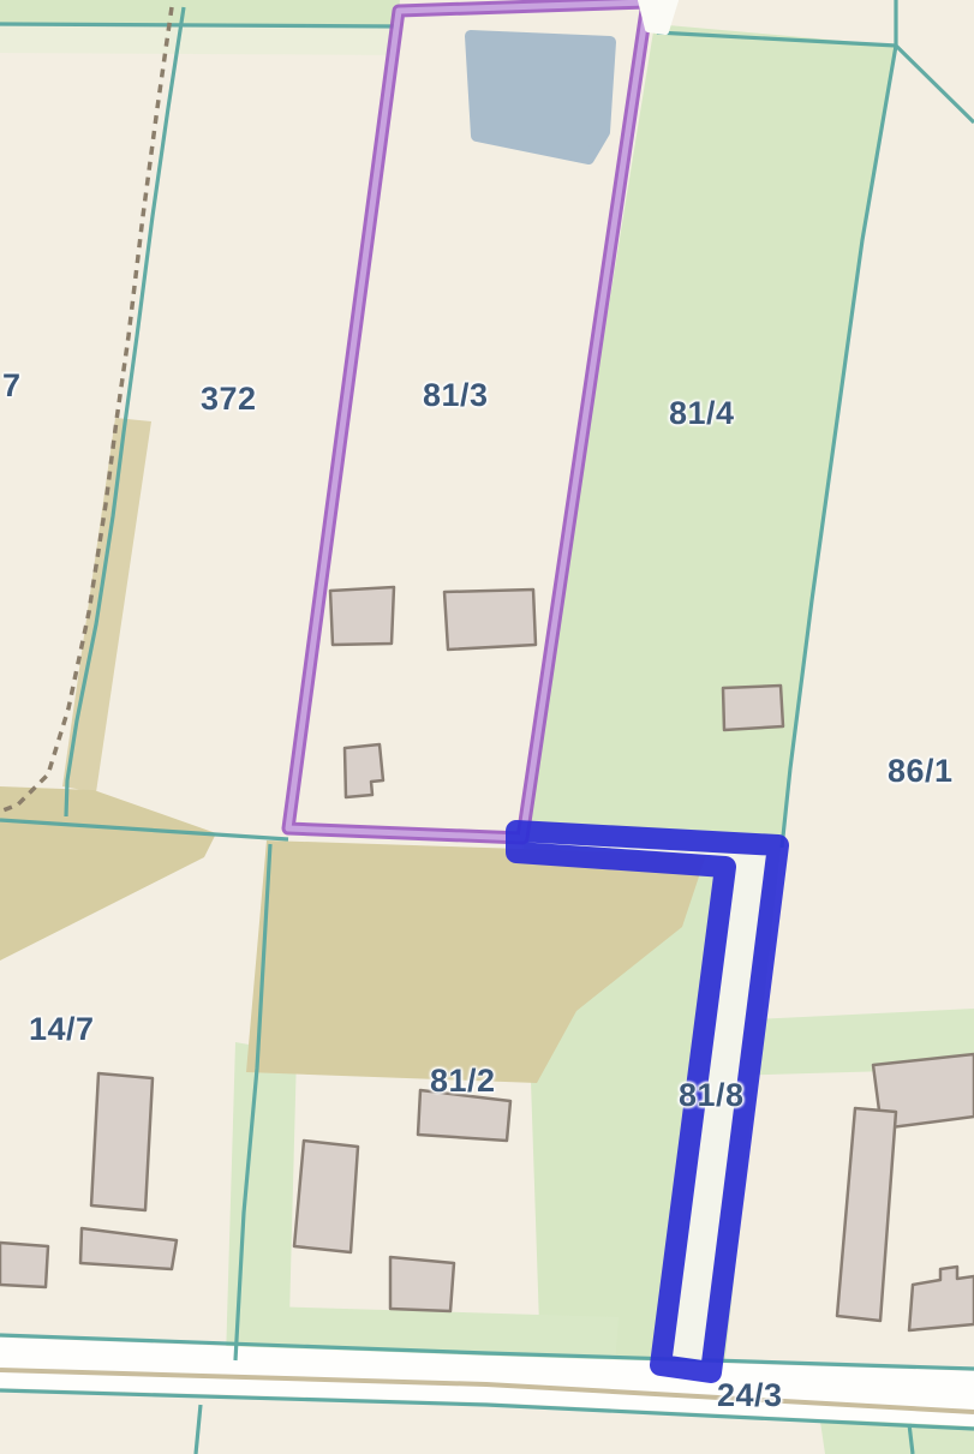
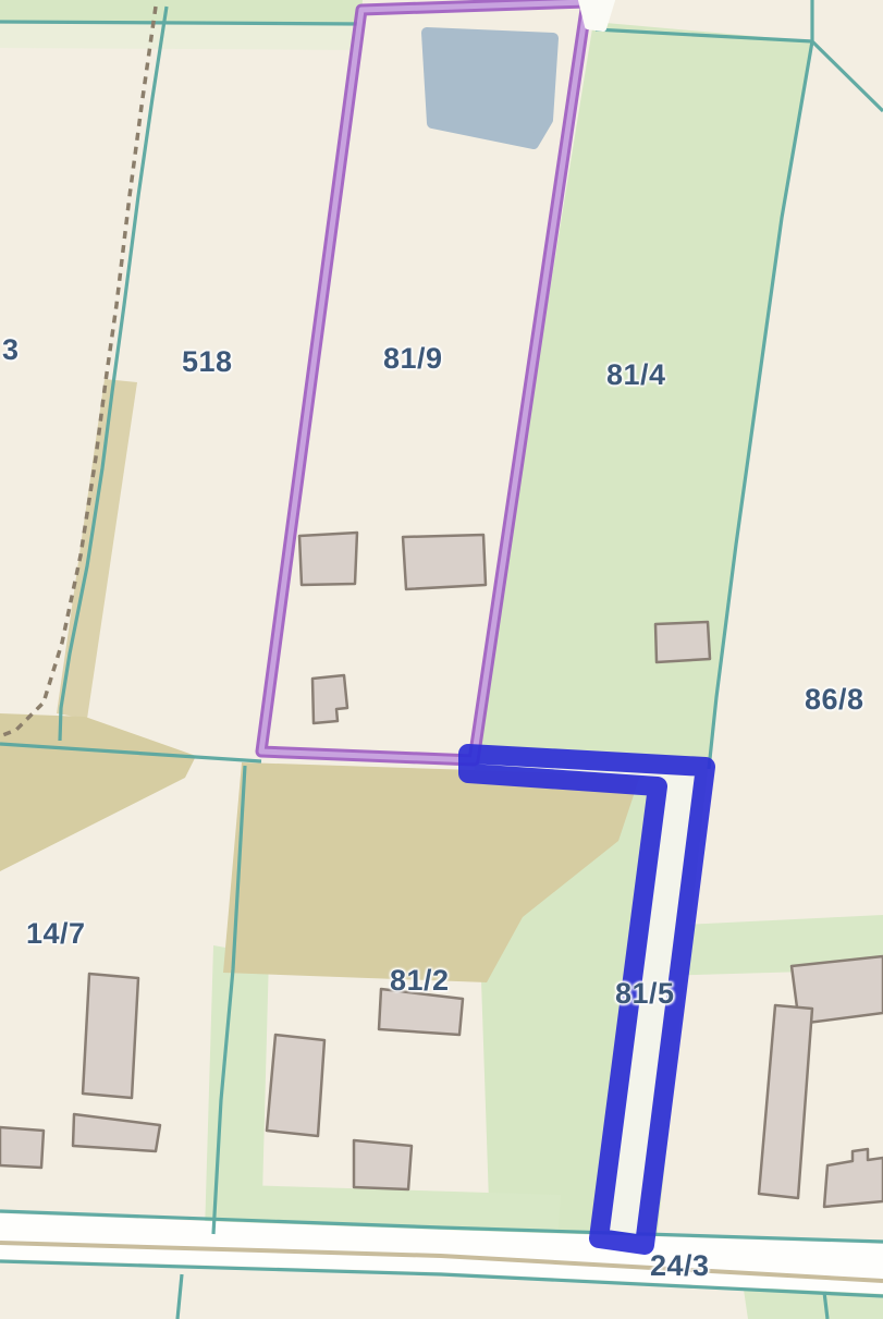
- 7
+ 3
- 372
+ 518
- 81/3
+ 81/9
  81/4
- 86/1
+ 86/8
  14/7
  81/2
- 81/8
+ 81/5
  24/3
